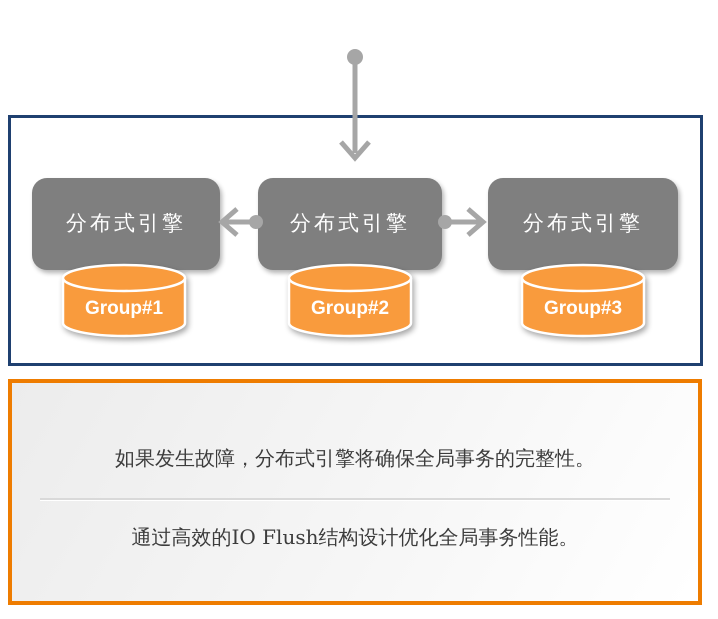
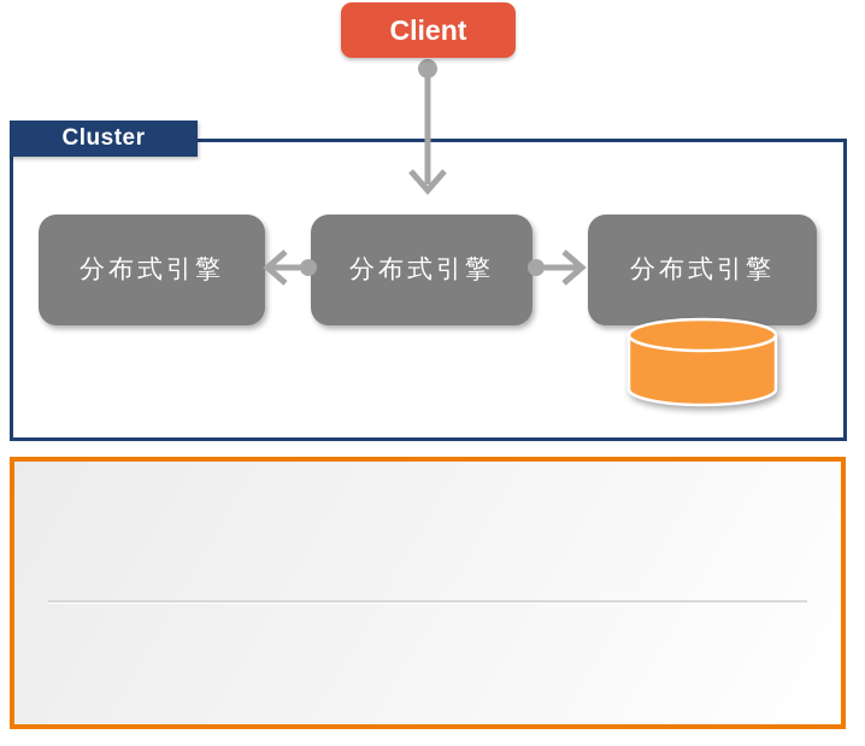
+ Client
+ Cluster
  分布式引擎
  分布式引擎
  分布式引擎
- Group#1
- Group#2
- Group#3
- 如果发生故障，分布式引擎将确保全局事务的完整性。
- 通过高效的IO Flush结构设计优化全局事务性能。
